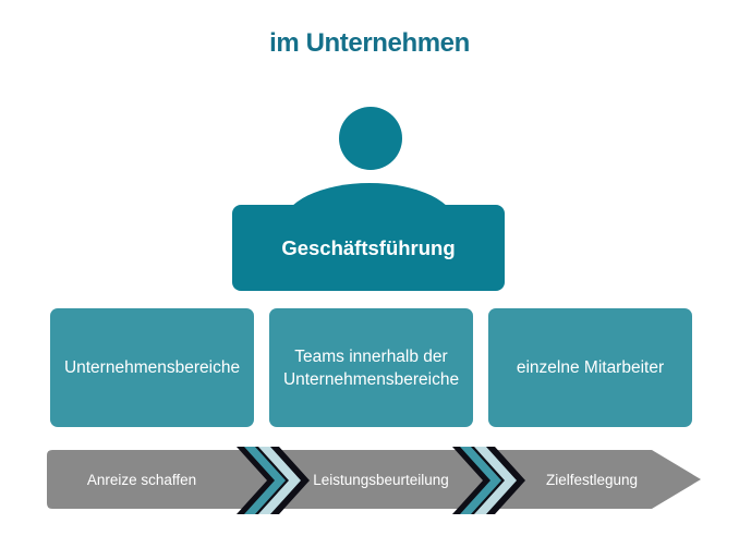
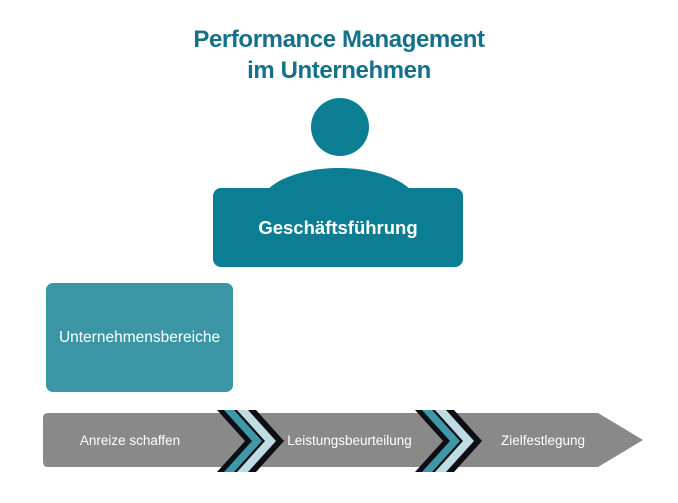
+ Performance Management
  im Unternehmen
  Geschäftsführung
  Unternehmensbereiche
- Teams innerhalb der Unternehmensbereiche
- einzelne Mitarbeiter
  Anreize schaffen
  Leistungsbeurteilung
  Zielfestlegung
